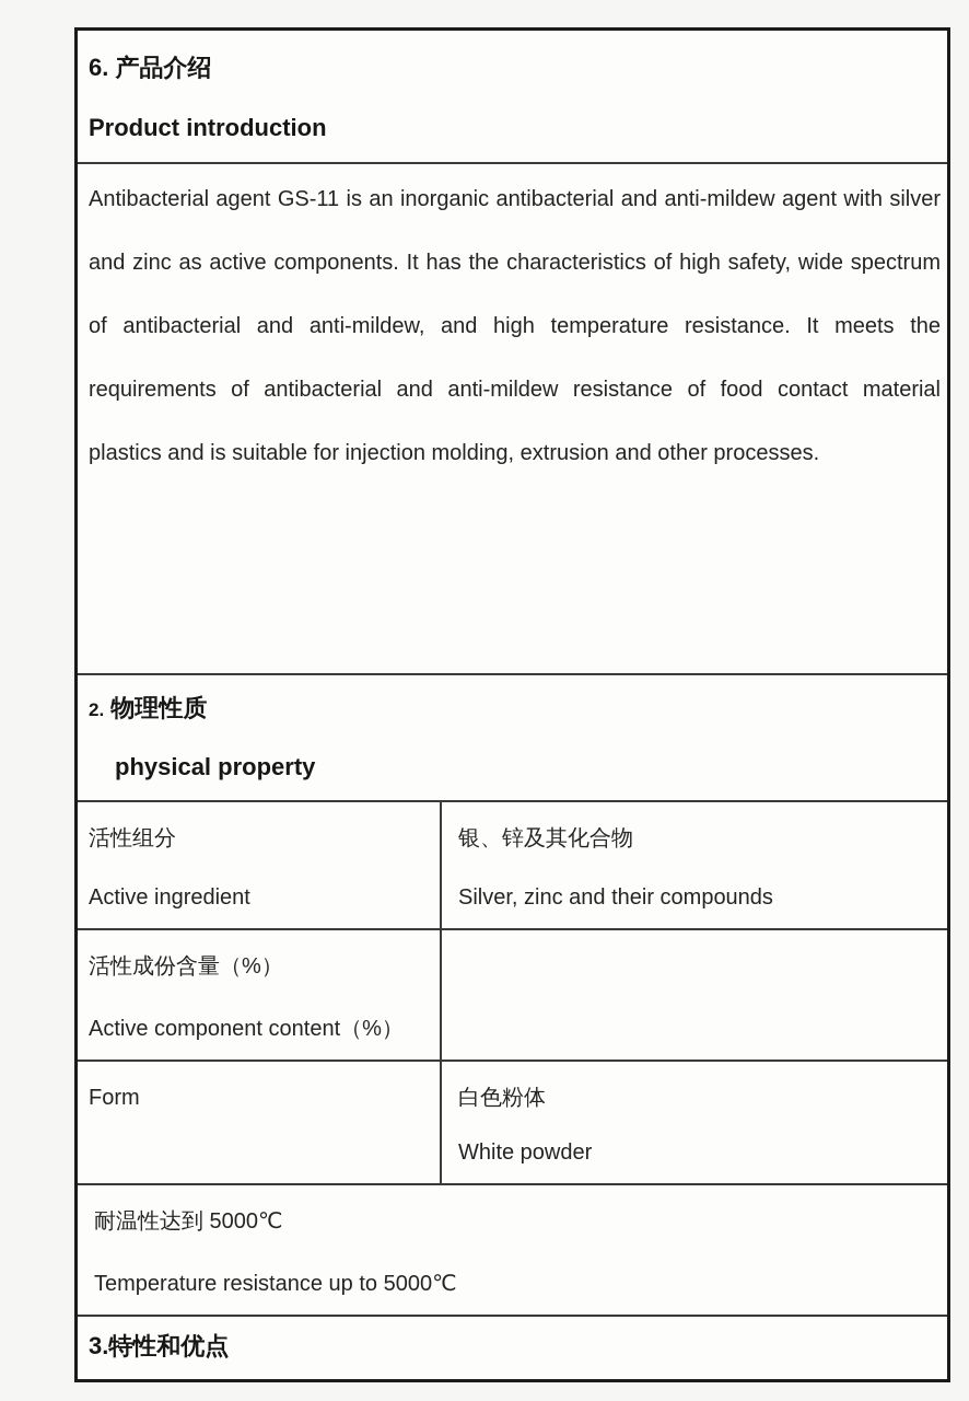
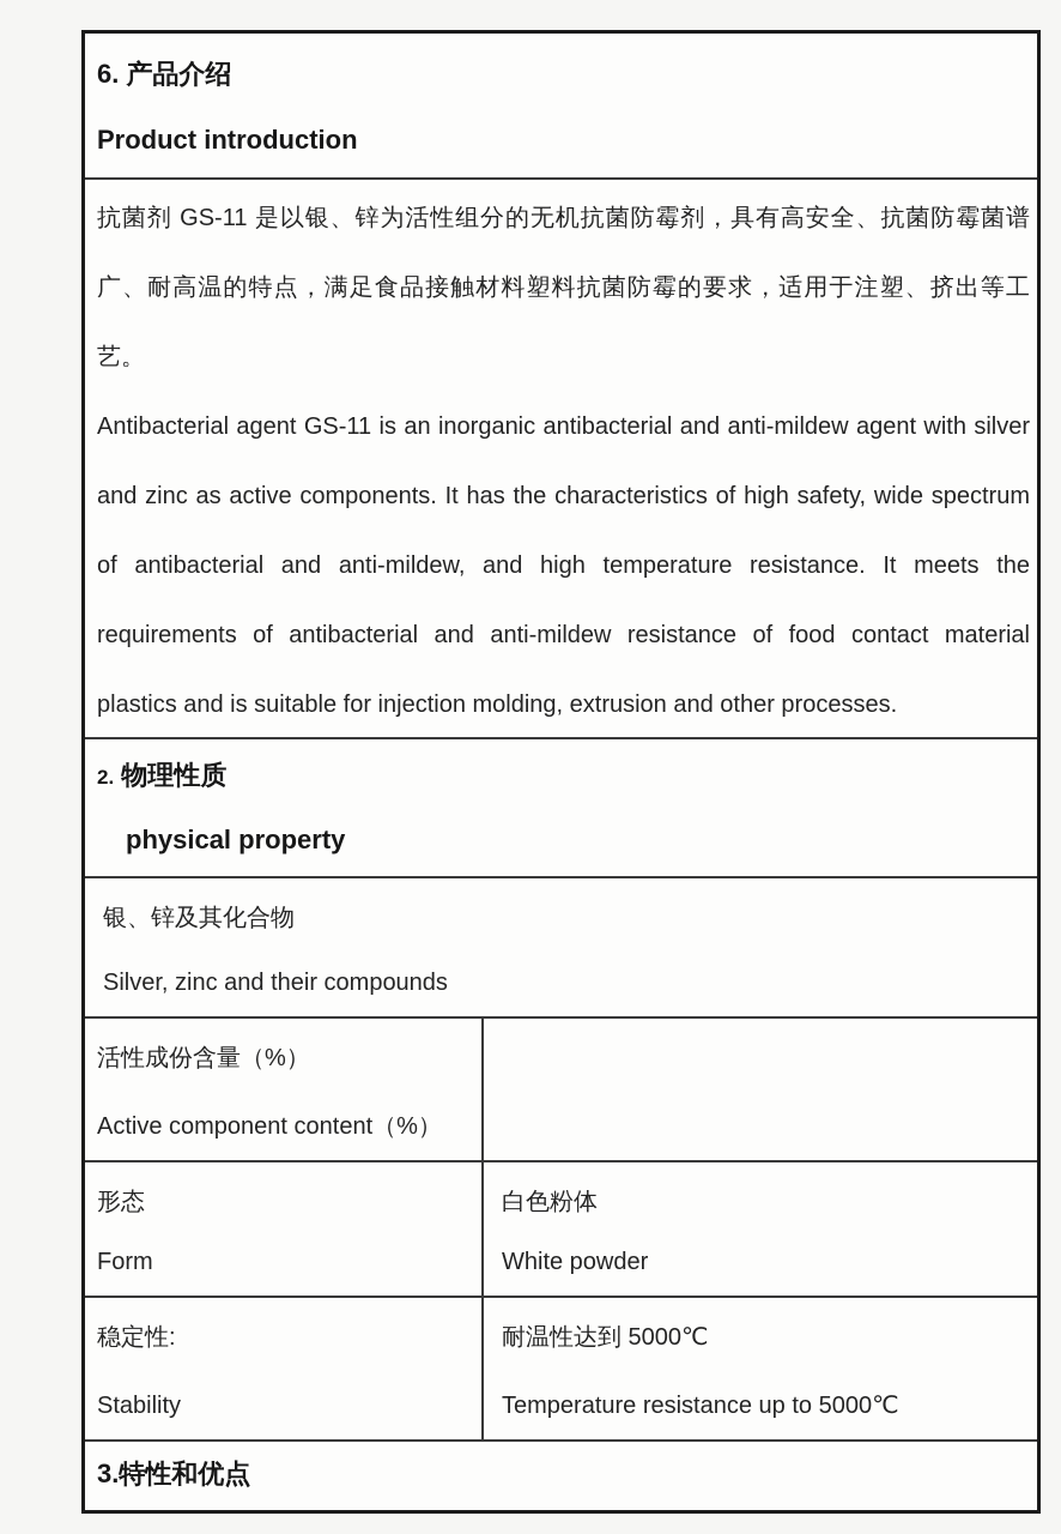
  6. 产品介绍
  Product introduction
+ 抗菌剂 GS-11 是以银、锌为活性组分的无机抗菌防霉剂，具有高安全、抗菌防霉菌谱广、耐高温的特点，满足食品接触材料塑料抗菌防霉的要求，适用于注塑、挤出等工艺。
  Antibacterial agent GS-11 is an inorganic antibacterial and anti-mildew agent with silver and zinc as active components. It has the characteristics of high safety, wide spectrum of antibacterial and anti-mildew, and high temperature resistance. It meets the requirements of antibacterial and anti-mildew resistance of food contact material plastics and is suitable for injection molding, extrusion and other processes.
  2. 物理性质
  physical property
- 活性组分
- Active ingredient
  银、锌及其化合物
  Silver, zinc and their compounds
  活性成份含量（%）
  Active component content（%）
+ 形态
  Form
  白色粉体
  White powder
+ 稳定性:
+ Stability
  耐温性达到 5000℃
  Temperature resistance up to 5000℃
  3.特性和优点
